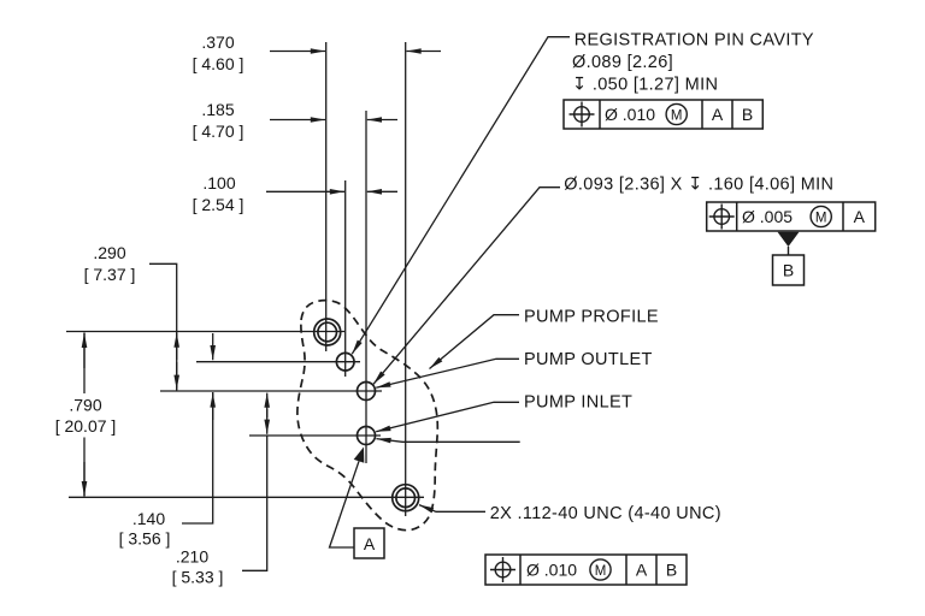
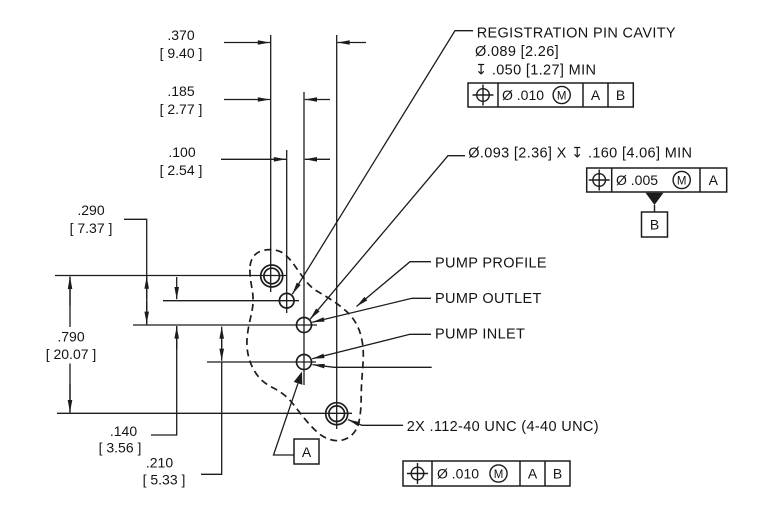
  .370
- [ 4.60 ]
+ [ 9.40 ]
  .185
- [ 4.70 ]
+ [ 2.77 ]
  .100
  [ 2.54 ]
  .290
  [ 7.37 ]
  .790
  [ 20.07 ]
  .140
  [ 3.56 ]
  .210
  [ 5.33 ]
  REGISTRATION PIN CAVITY
  Ø.089 [2.26]
  ↧ .050 [1.27] MIN
  Ø .010
  M
  A
  B
  Ø.093 [2.36] X ↧ .160 [4.06] MIN
  Ø .005
  M
  A
  B
  PUMP PROFILE
  PUMP OUTLET
  PUMP INLET
  2X .112-40 UNC (4-40 UNC)
  Ø .010
  M
  A
  B
  A
